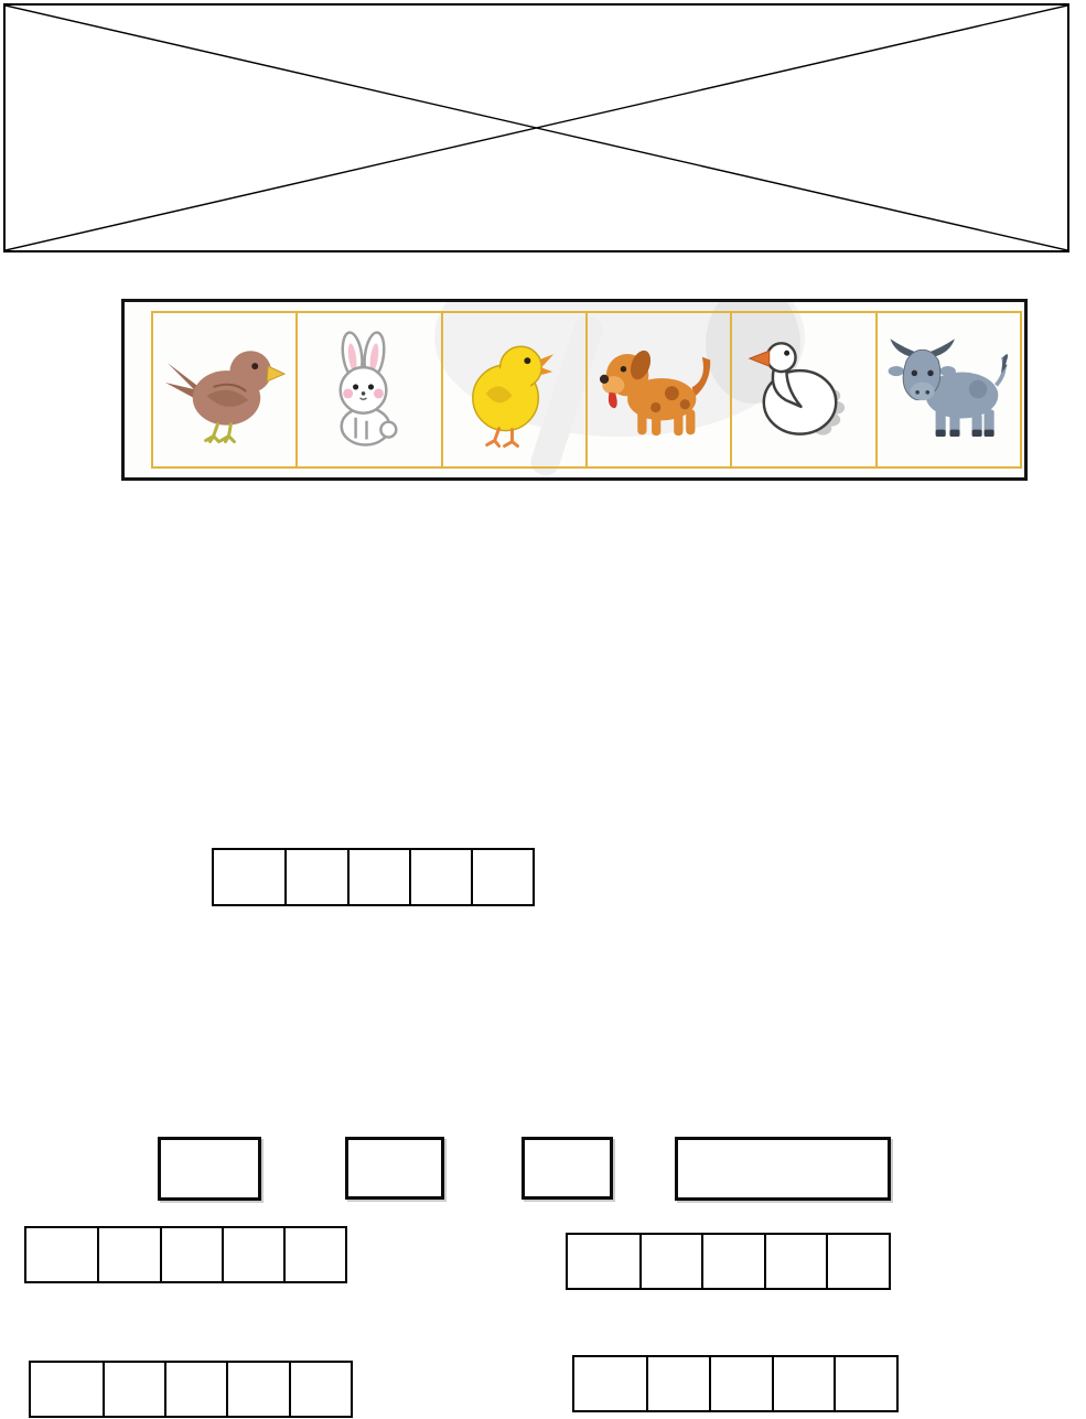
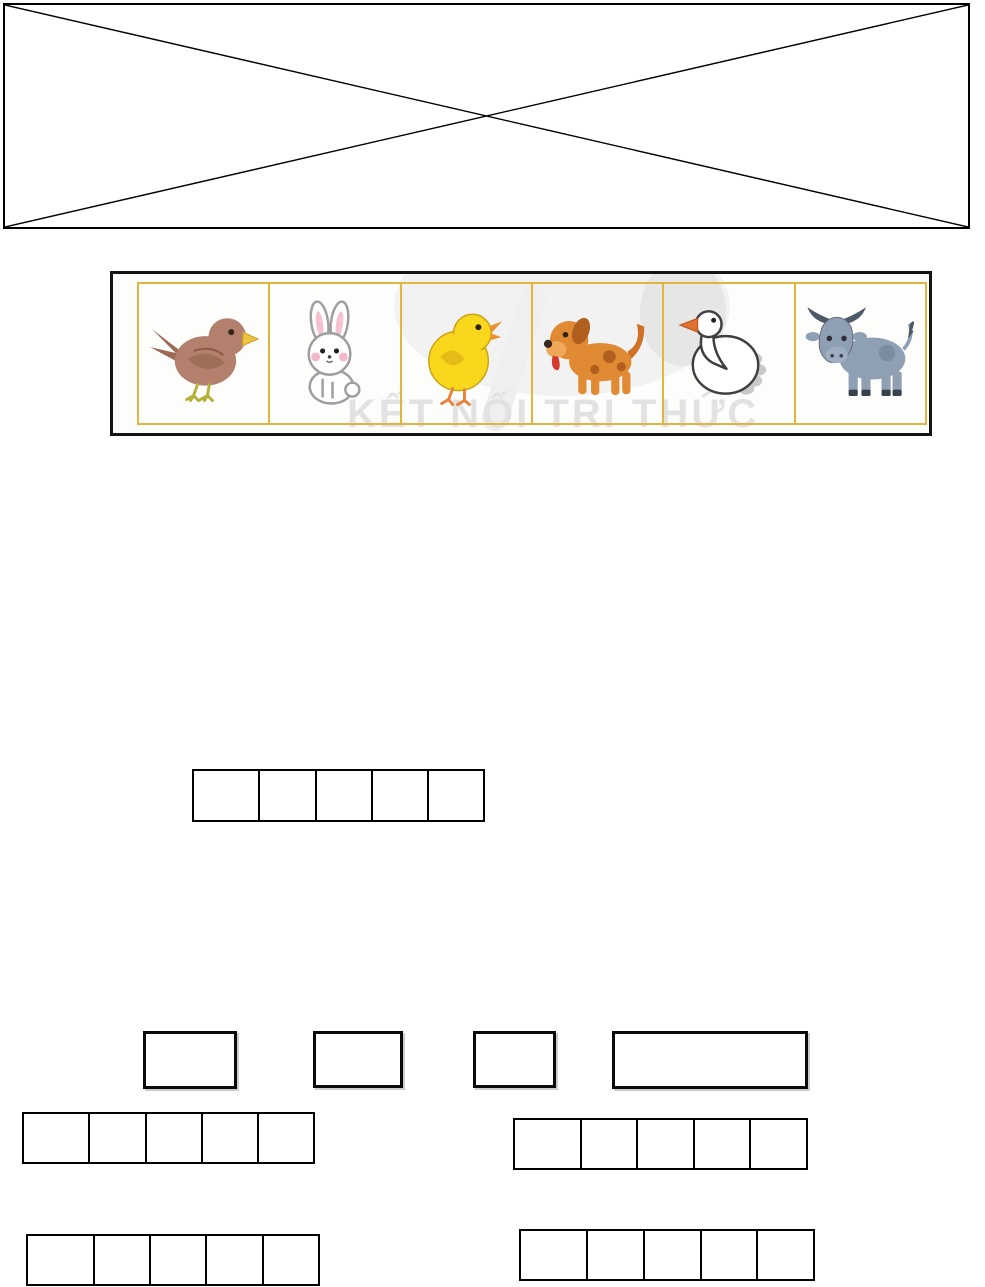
+ KẾT NỐI TRI THỨC
